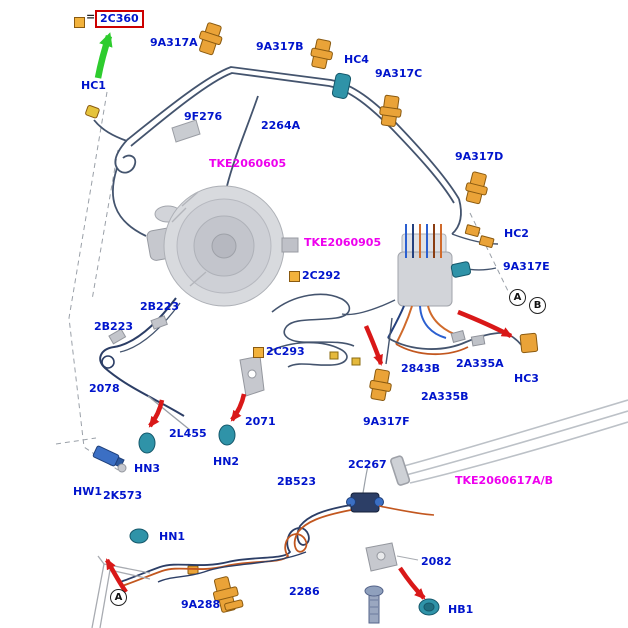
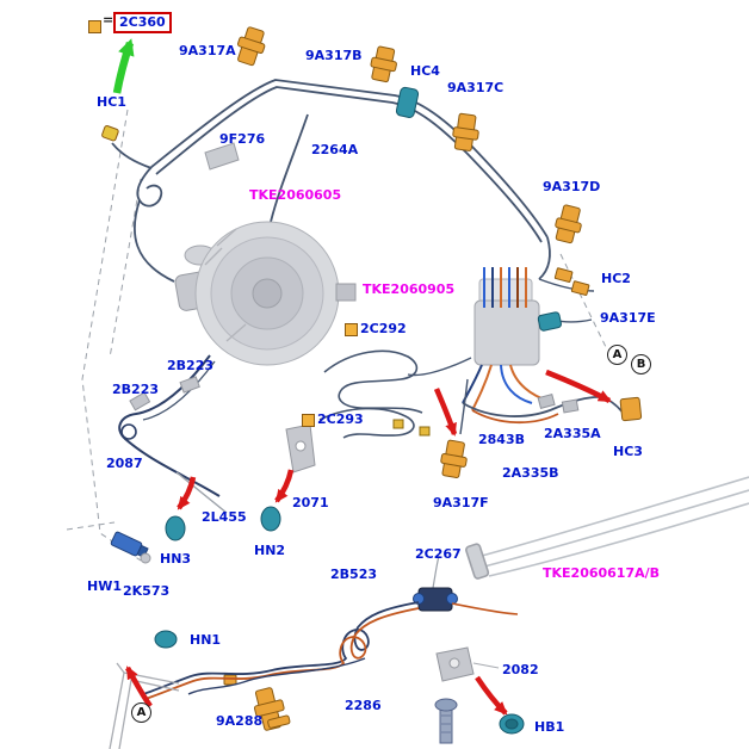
  =
  2C360
  HC1
  9A317A
  9A317B
  HC4
  9A317C
  9F276
  2264A
  9A317D
  HC2
  9A317E
  2C292
  2B223
  2B223
  2C293
  2843B
  2A335A
  HC3
  2A335B
  9A317F
- 2078
+ 2087
  2L455
  2071
  HN2
  HN3
  HW1
  2K573
  HN1
  2B523
  2C267
  2286
  9A288
  2082
  HB1
  TKE2060605
  TKE2060905
  TKE2060617A/B
  A
  B
  A
